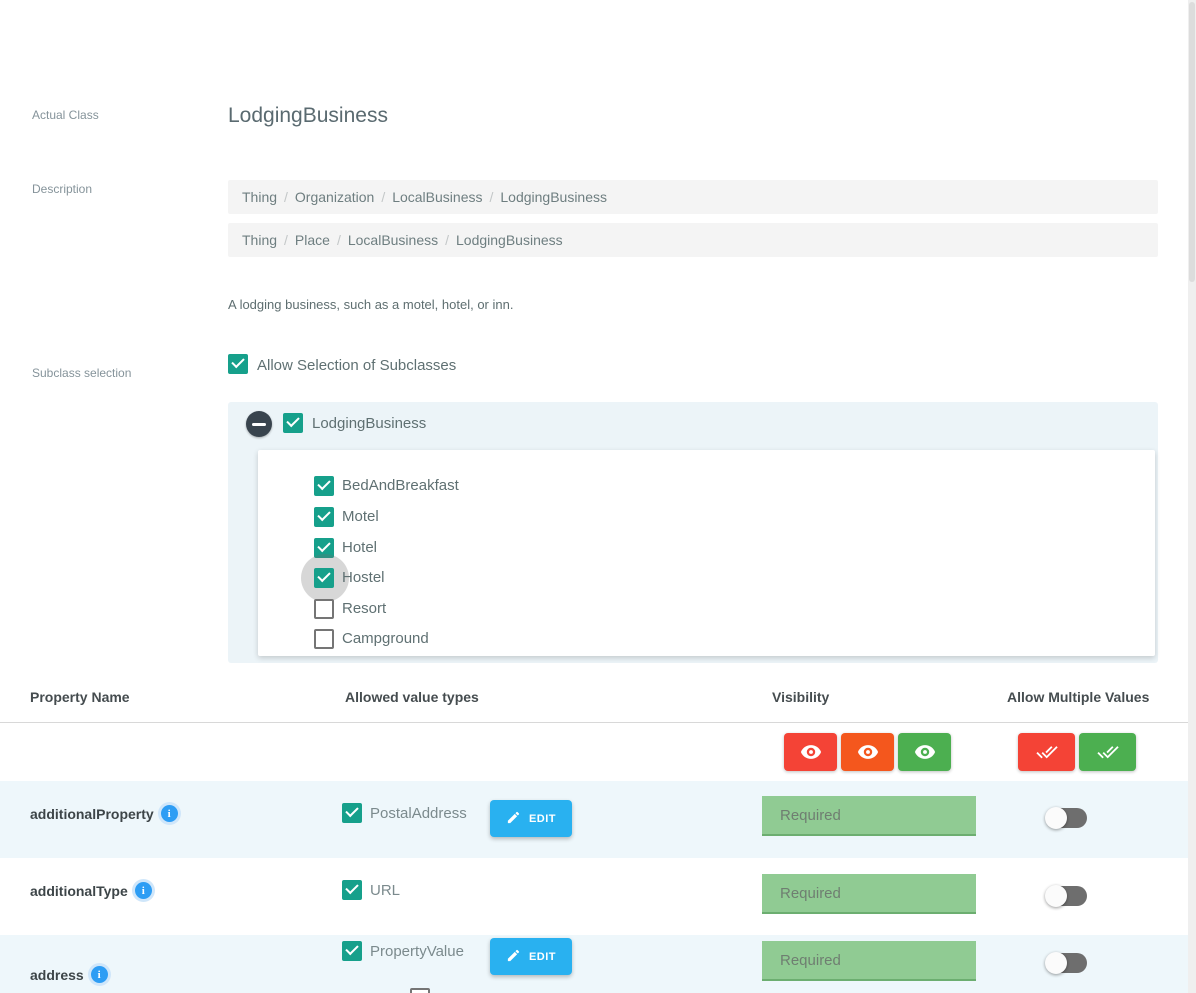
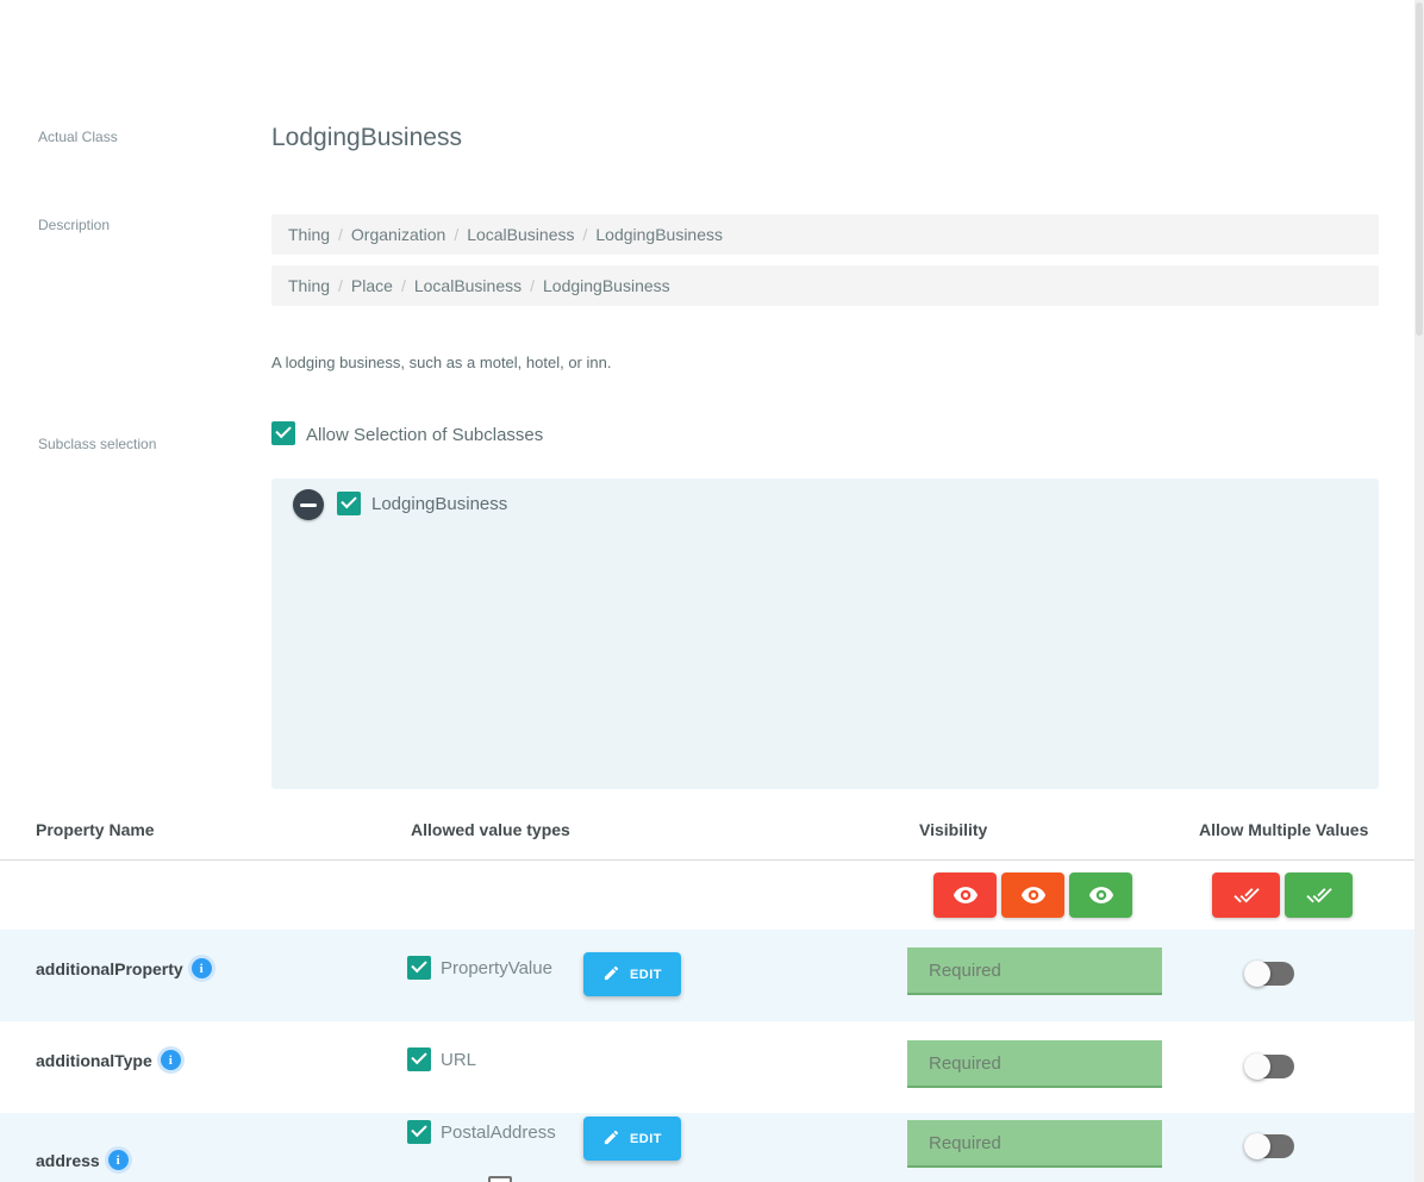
  Actual Class
  LodgingBusiness
  Description
  Thing
  /
  Organization
  /
  LocalBusiness
  /
  LodgingBusiness
  Thing
  /
  Place
  /
  LocalBusiness
  /
  LodgingBusiness
  A lodging business, such as a motel, hotel, or inn.
  Subclass selection
  Allow Selection of Subclasses
  LodgingBusiness
- BedAndBreakfast
- Motel
- Hotel
- Hostel
- Resort
- Campground
  Property Name
  Allowed value types
  Visibility
  Allow Multiple Values
  additionalProperty
  i
- PostalAddress
+ PropertyValue
  EDIT
  Required
  additionalType
  i
  URL
  Required
  address
  i
- PropertyValue
+ PostalAddress
  EDIT
  Required
